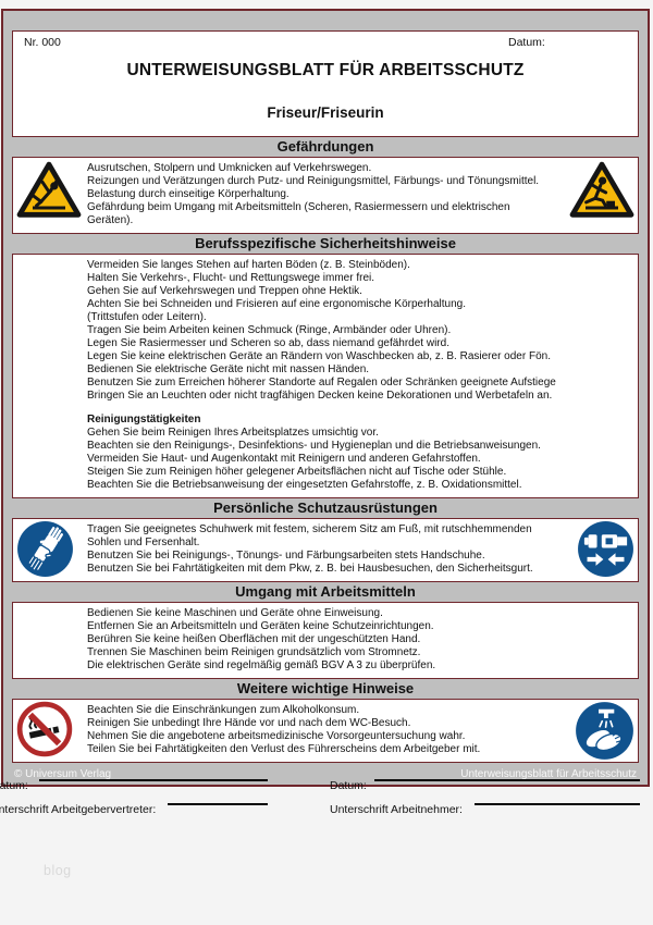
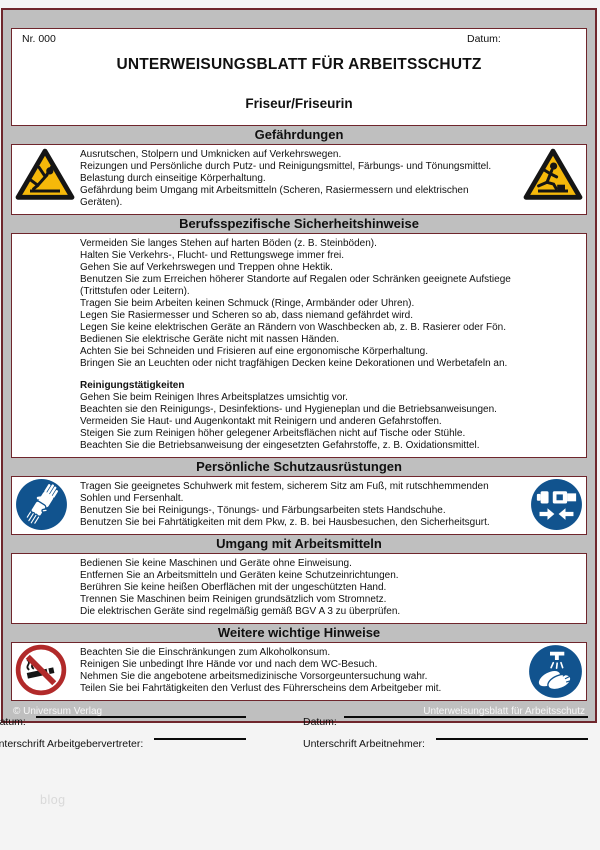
  Nr. 000
  Datum:
  UNTERWEISUNGSBLATT FÜR ARBEITSSCHUTZ
  Friseur/Friseurin
  Gefährdungen
  Ausrutschen, Stolpern und Umknicken auf Verkehrswegen.
- Reizungen und Verätzungen durch Putz- und Reinigungsmittel, Färbungs- und Tönungsmittel.
+ Reizungen und Persönliche durch Putz- und Reinigungsmittel, Färbungs- und Tönungsmittel.
  Belastung durch einseitige Körperhaltung.
  Gefährdung beim Umgang mit Arbeitsmitteln (Scheren, Rasiermessern und elektrischen
  Geräten).
  Berufsspezifische Sicherheitshinweise
  Vermeiden Sie langes Stehen auf harten Böden (z. B. Steinböden).
  Halten Sie Verkehrs-, Flucht- und Rettungswege immer frei.
  Gehen Sie auf Verkehrswegen und Treppen ohne Hektik.
- Achten Sie bei Schneiden und Frisieren auf eine ergonomische Körperhaltung.
+ Benutzen Sie zum Erreichen höherer Standorte auf Regalen oder Schränken geeignete Aufstiege
  (Trittstufen oder Leitern).
  Tragen Sie beim Arbeiten keinen Schmuck (Ringe, Armbänder oder Uhren).
  Legen Sie Rasiermesser und Scheren so ab, dass niemand gefährdet wird.
  Legen Sie keine elektrischen Geräte an Rändern von Waschbecken ab, z. B. Rasierer oder Fön.
  Bedienen Sie elektrische Geräte nicht mit nassen Händen.
- Benutzen Sie zum Erreichen höherer Standorte auf Regalen oder Schränken geeignete Aufstiege
+ Achten Sie bei Schneiden und Frisieren auf eine ergonomische Körperhaltung.
  Bringen Sie an Leuchten oder nicht tragfähigen Decken keine Dekorationen und Werbetafeln an.
  Reinigungstätigkeiten
  Gehen Sie beim Reinigen Ihres Arbeitsplatzes umsichtig vor.
  Beachten sie den Reinigungs-, Desinfektions- und Hygieneplan und die Betriebsanweisungen.
  Vermeiden Sie Haut- und Augenkontakt mit Reinigern und anderen Gefahrstoffen.
  Steigen Sie zum Reinigen höher gelegener Arbeitsflächen nicht auf Tische oder Stühle.
  Beachten Sie die Betriebsanweisung der eingesetzten Gefahrstoffe, z. B. Oxidationsmittel.
  Persönliche Schutzausrüstungen
  Tragen Sie geeignetes Schuhwerk mit festem, sicherem Sitz am Fuß, mit rutschhemmenden
  Sohlen und Fersenhalt.
  Benutzen Sie bei Reinigungs-, Tönungs- und Färbungsarbeiten stets Handschuhe.
  Benutzen Sie bei Fahrtätigkeiten mit dem Pkw, z. B. bei Hausbesuchen, den Sicherheitsgurt.
  Umgang mit Arbeitsmitteln
  Bedienen Sie keine Maschinen und Geräte ohne Einweisung.
  Entfernen Sie an Arbeitsmitteln und Geräten keine Schutzeinrichtungen.
  Berühren Sie keine heißen Oberflächen mit der ungeschützten Hand.
  Trennen Sie Maschinen beim Reinigen grundsätzlich vom Stromnetz.
  Die elektrischen Geräte sind regelmäßig gemäß BGV A 3 zu überprüfen.
  Weitere wichtige Hinweise
  Beachten Sie die Einschränkungen zum Alkoholkonsum.
  Reinigen Sie unbedingt Ihre Hände vor und nach dem WC-Besuch.
  Nehmen Sie die angebotene arbeitsmedizinische Vorsorgeuntersuchung wahr.
  Teilen Sie bei Fahrtätigkeiten den Verlust des Führerscheins dem Arbeitgeber mit.
  © Universum Verlag
  Unterweisungsblatt für Arbeitsschutz
  atum:
  Datum:
  nterschrift Arbeitgebervertreter:
  Unterschrift Arbeitnehmer:
  blog
